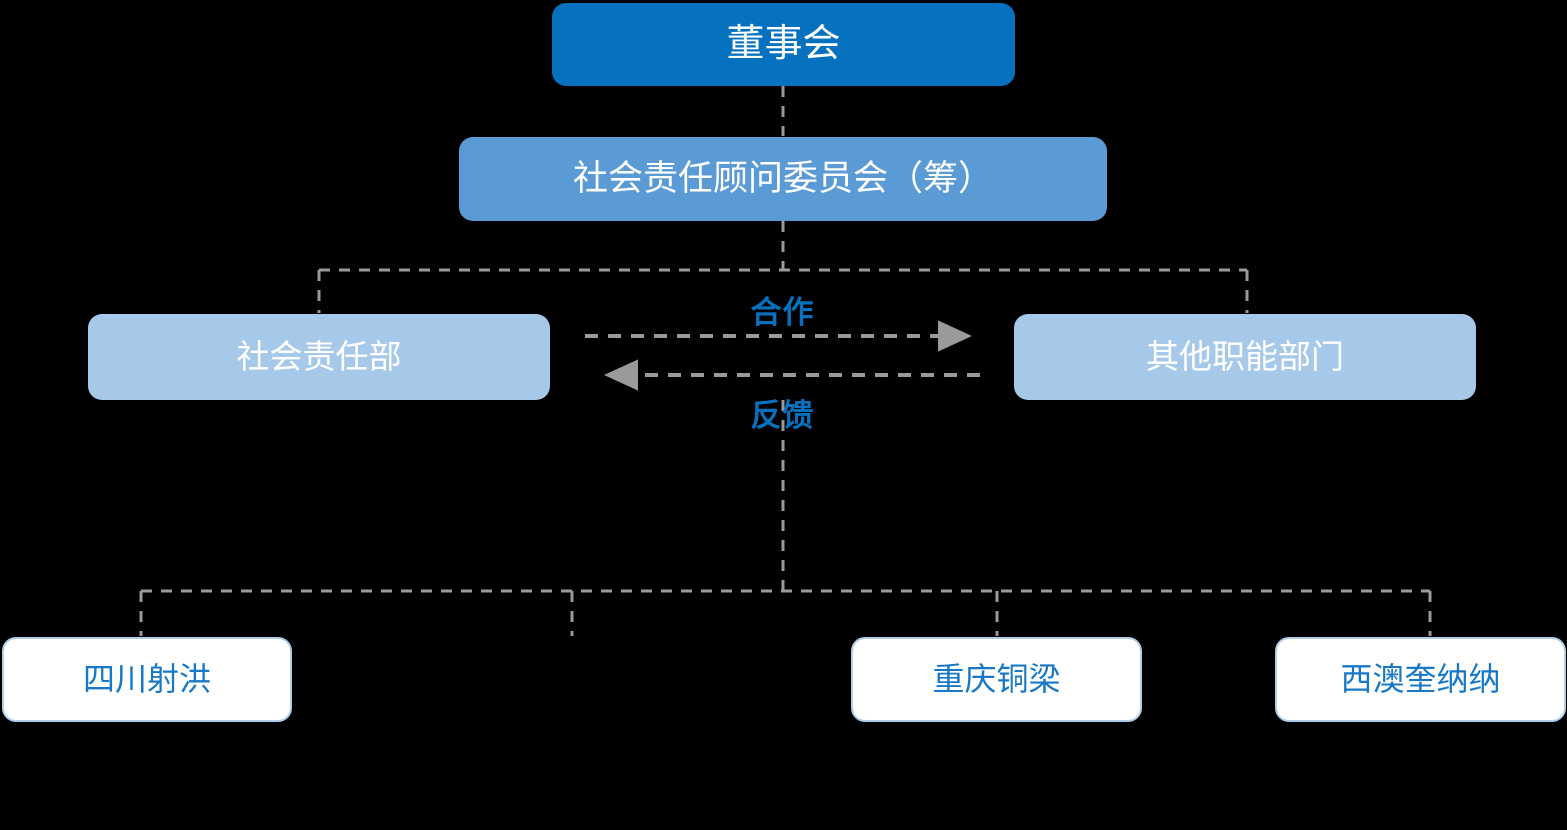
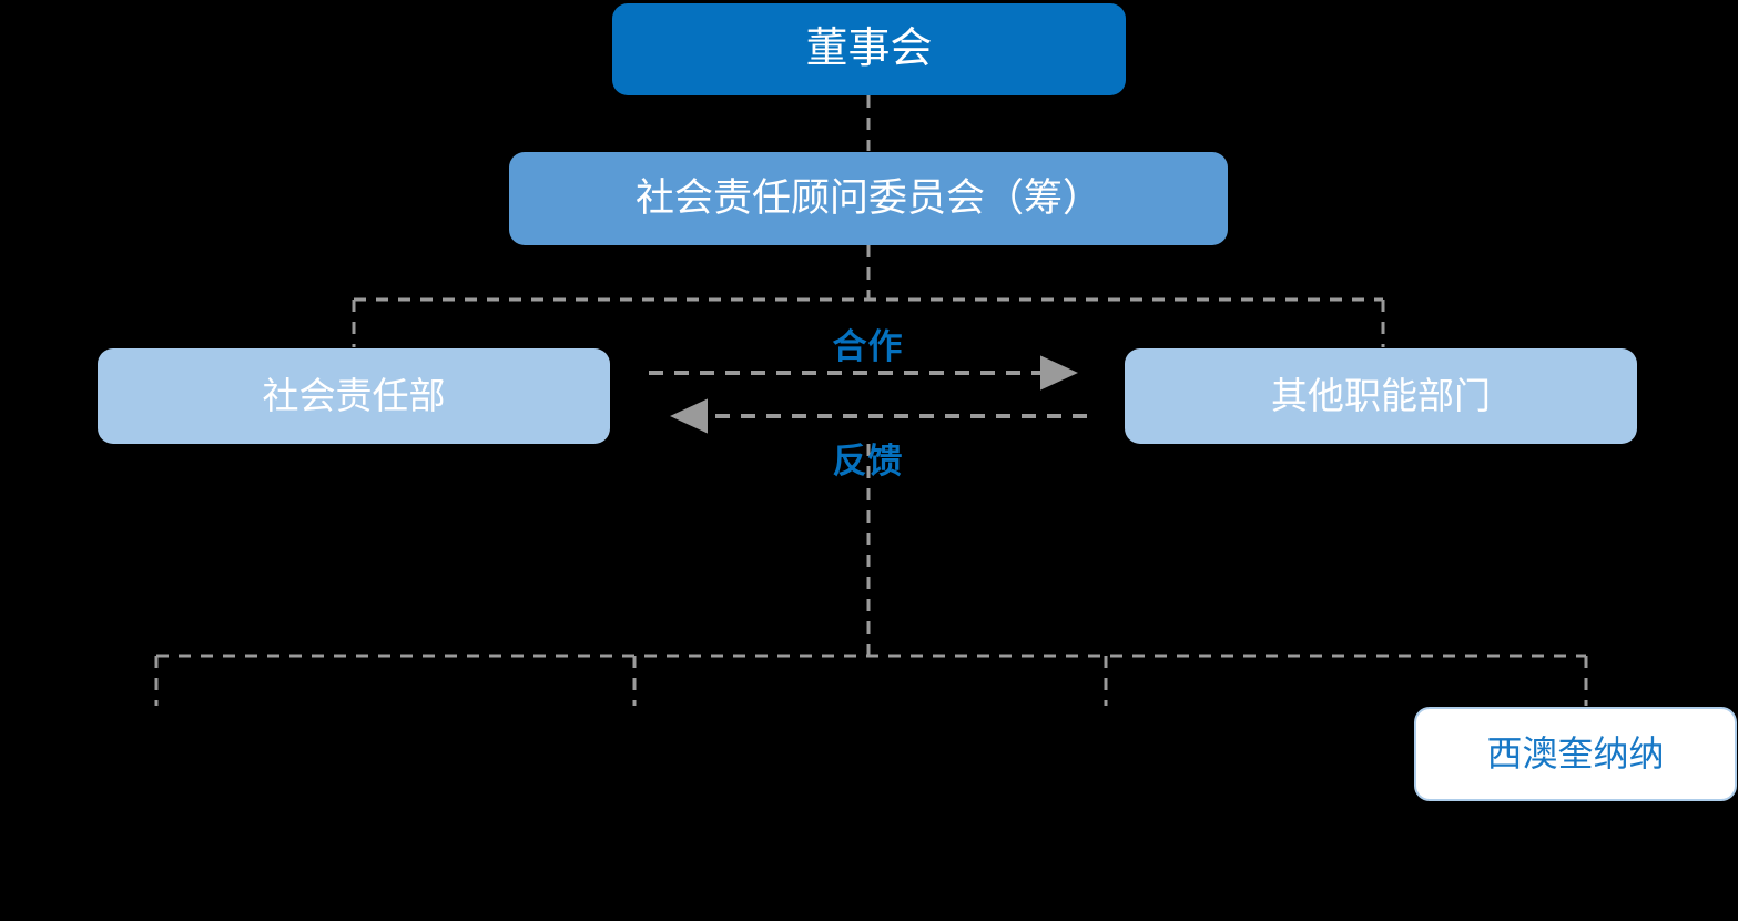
  董事会
  社会责任顾问委员会（筹）
  社会责任部
  其他职能部门
  合作
  反馈
- 四川射洪
- 重庆铜梁
  西澳奎纳纳
